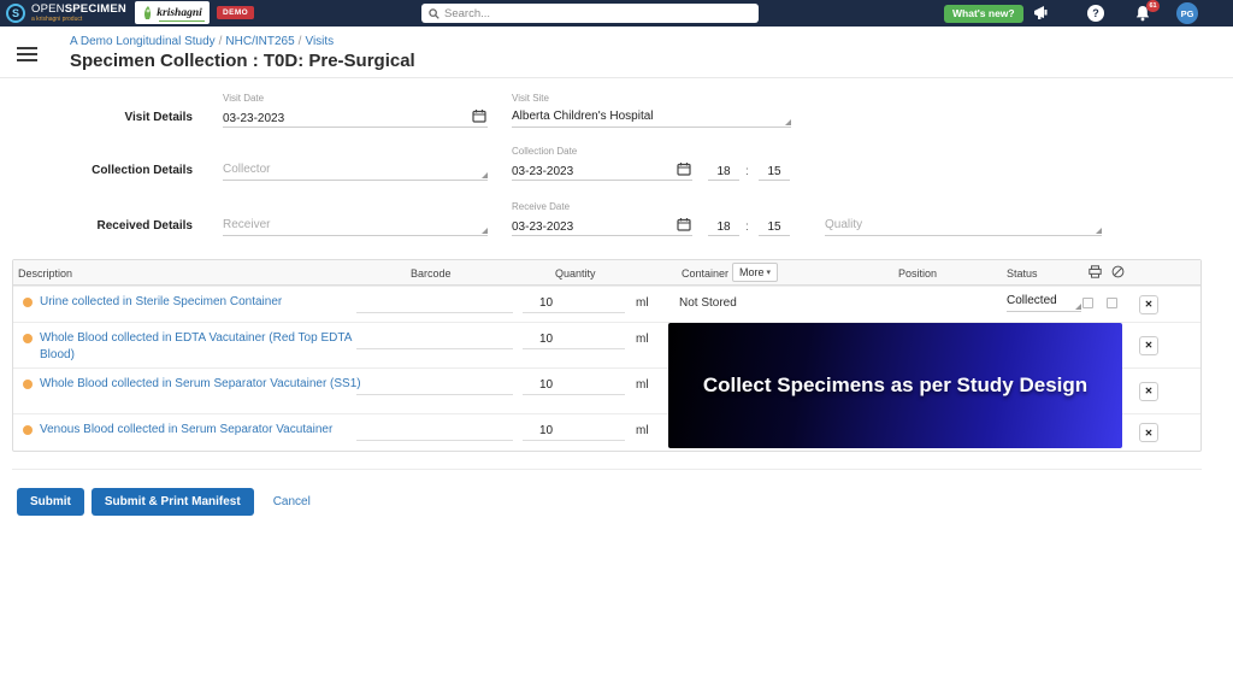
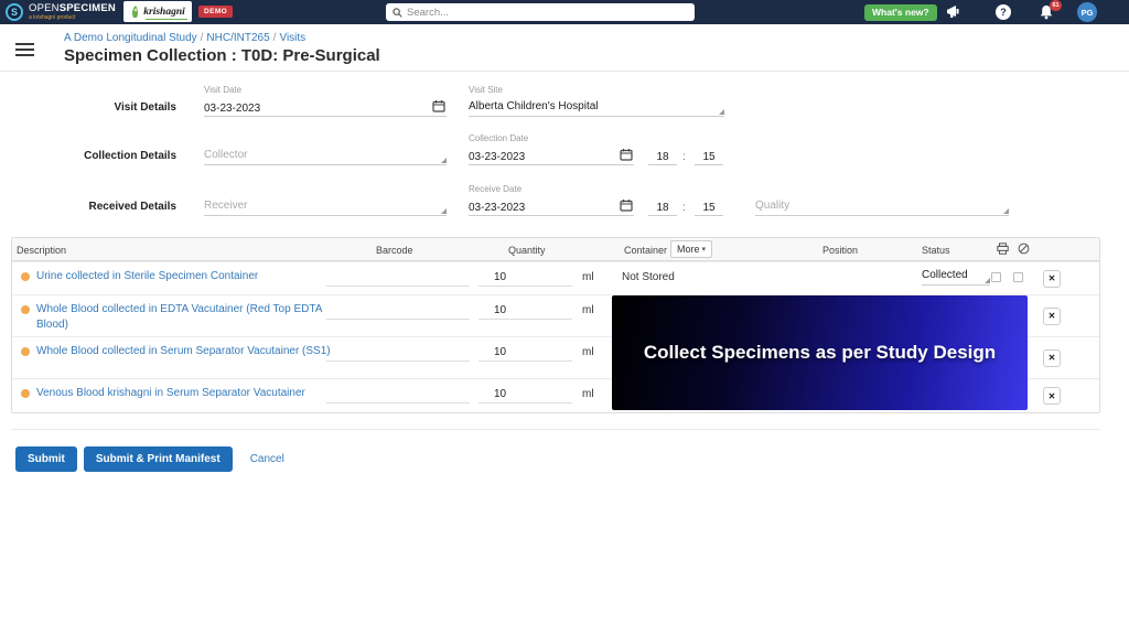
  S
  OPENSPECIMEN
  krishagni
  Search...
  What's new?
  ?
  PG
  A Demo Longitudinal Study / NHC/INT265 / Visits
  Specimen Collection : T0D: Pre-Surgical
  Visit Details
  Visit Date
  03-23-2023
  Visit Site
  Alberta Children's Hospital
  Collection Details
  Collector
  Collection Date
  03-23-2023
  18
  :
  15
  Received Details
  Receiver
  Receive Date
  03-23-2023
  18
  :
  15
  Quality
  Description
  Barcode
  Quantity
  Container
  More
  Position
  Status
  Urine collected in Sterile Specimen Container
  10
  ml
  Not Stored
  Collected
  ✕
  Whole Blood collected in EDTA Vacutainer (Red Top EDTA Blood)
  10
  ml
  ✕
  Whole Blood collected in Serum Separator Vacutainer (SS1)
  10
  ml
  ✕
- Venous Blood collected in Serum Separator Vacutainer
+ Venous Blood krishagni in Serum Separator Vacutainer
  10
  ml
  ✕
  Collect Specimens as per Study Design
  Submit
  Submit & Print Manifest
  Cancel
